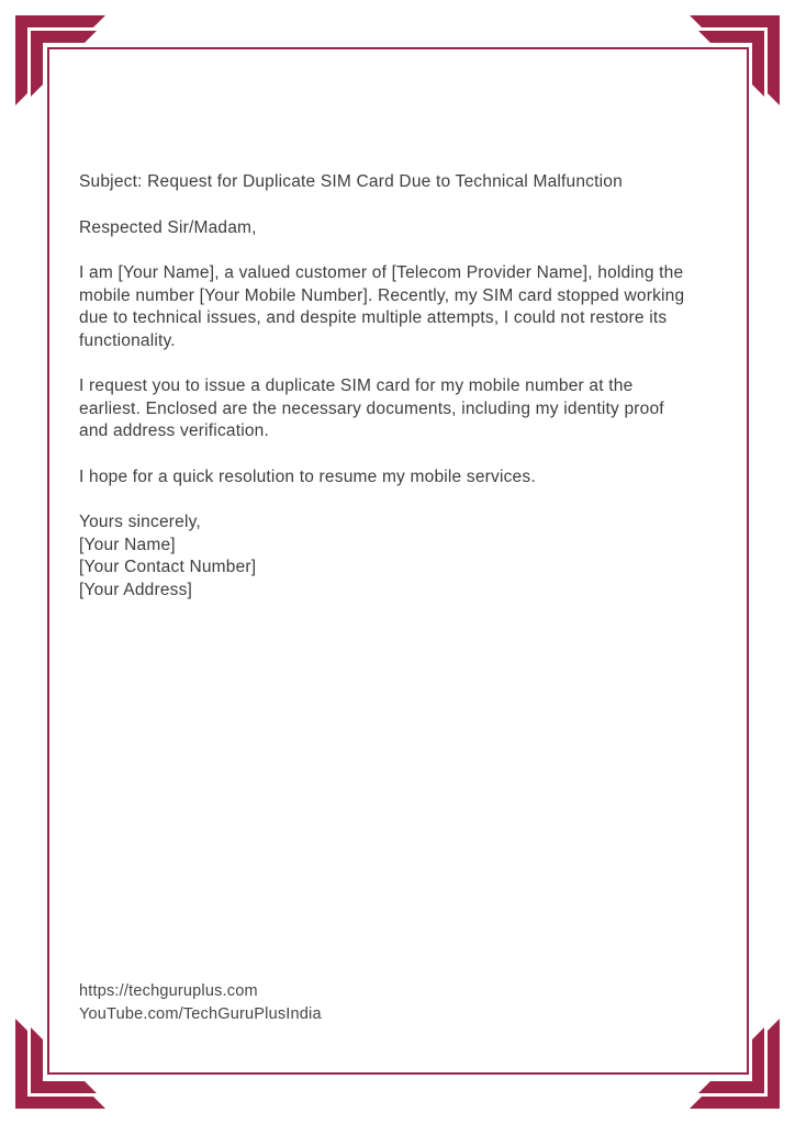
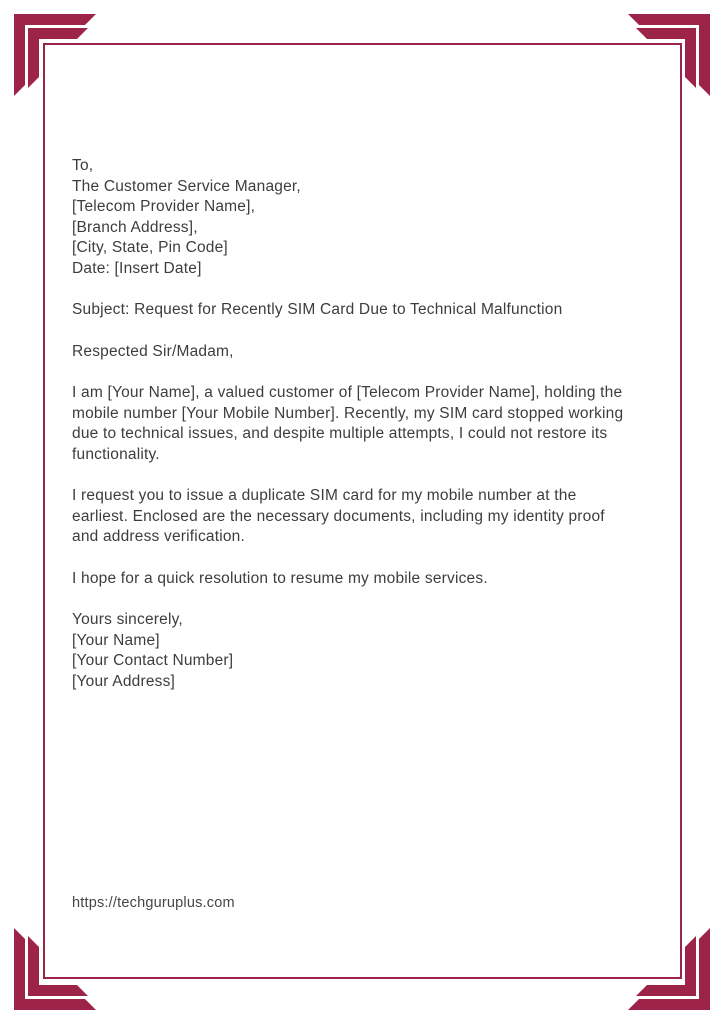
+ To,
+ The Customer Service Manager,
+ [Telecom Provider Name],
+ [Branch Address],
+ [City, State, Pin Code]
+ Date: [Insert Date]
- Subject: Request for Duplicate SIM Card Due to Technical Malfunction
+ Subject: Request for Recently SIM Card Due to Technical Malfunction
  Respected Sir/Madam,
  I am [Your Name], a valued customer of [Telecom Provider Name], holding the
  mobile number [Your Mobile Number]. Recently, my SIM card stopped working
  due to technical issues, and despite multiple attempts, I could not restore its
  functionality.
  I request you to issue a duplicate SIM card for my mobile number at the
  earliest. Enclosed are the necessary documents, including my identity proof
  and address verification.
  I hope for a quick resolution to resume my mobile services.
  Yours sincerely,
  [Your Name]
  [Your Contact Number]
  [Your Address]
  https://techguruplus.com
- YouTube.com/TechGuruPlusIndia
